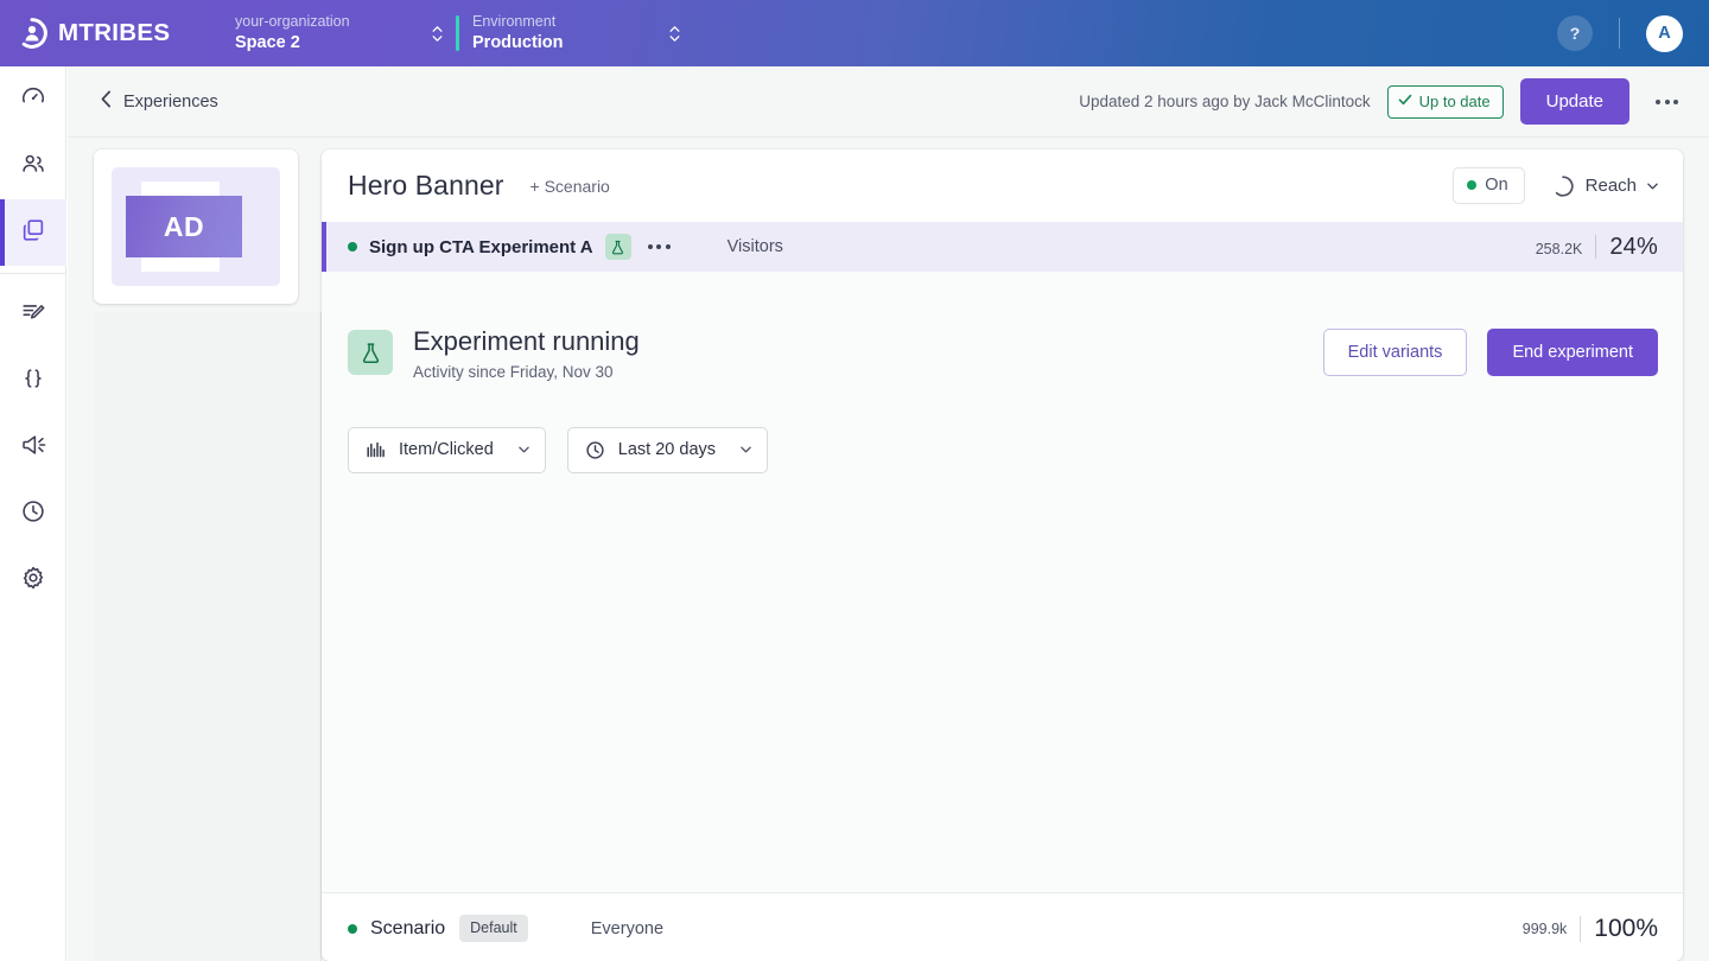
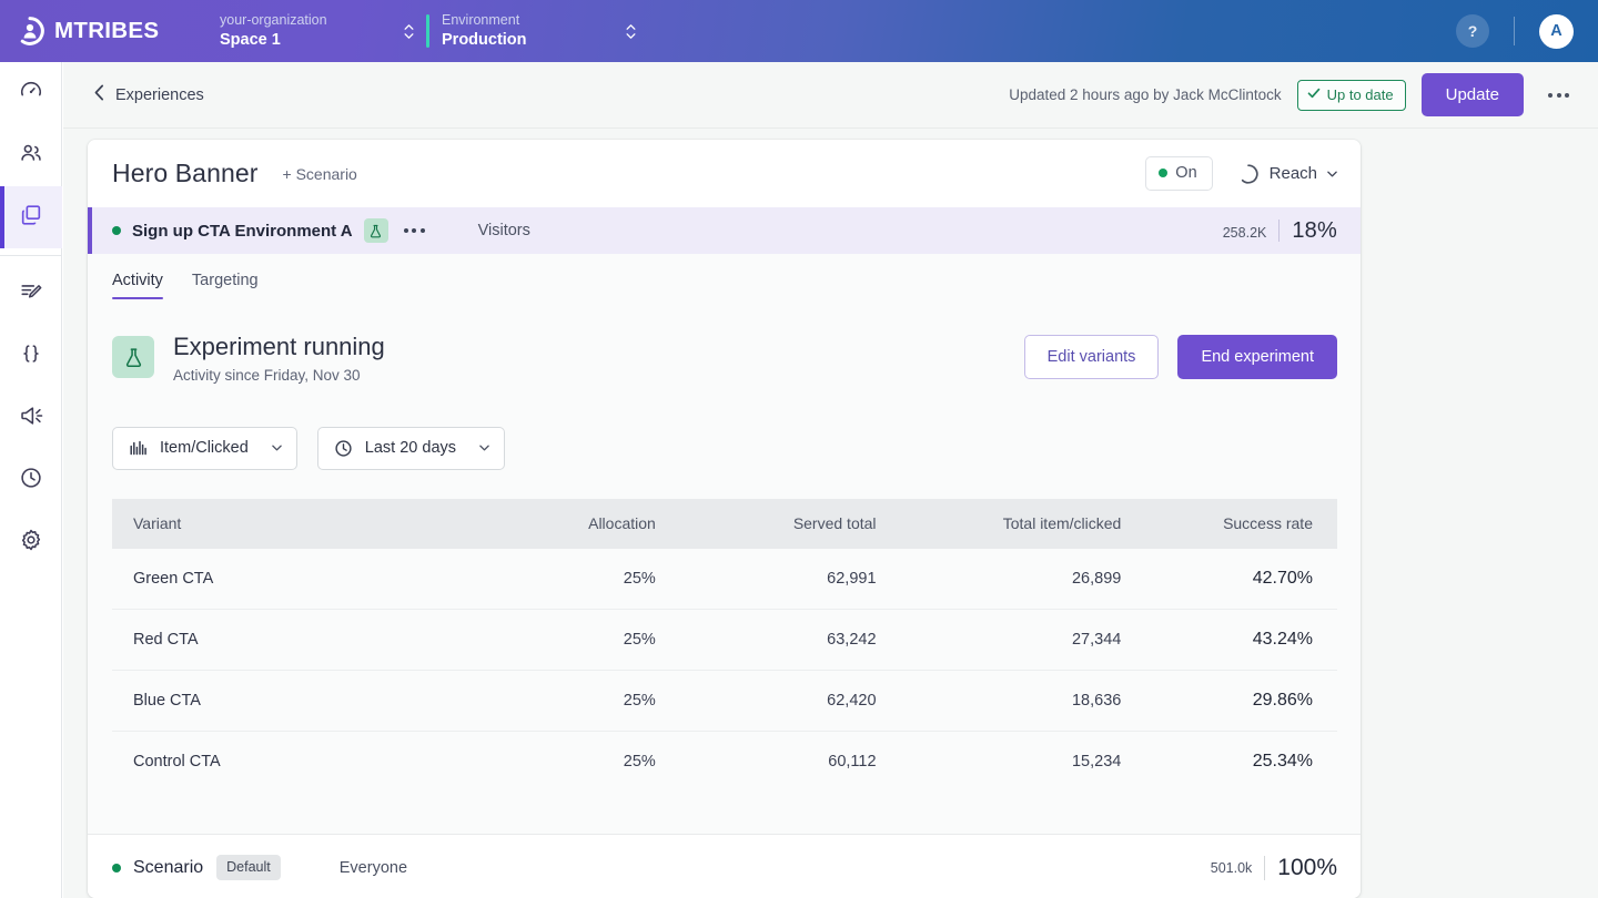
  MTRIBES
  your-organization
- Space 2
+ Space 1
  Environment
  Production
  ?
  A
  Experiences
  Updated 2 hours ago by Jack McClintock
  Up to date
  Update
- AD
  Hero Banner
  + Scenario
  On
  Reach
- Sign up CTA Experiment A
+ Sign up CTA Environment A
  Visitors
  258.2K
- 24%
+ 18%
+ Activity
+ Targeting
  Experiment running
  Activity since Friday, Nov 30
  Edit variants
  End experiment
  Item/Clicked
  Last 20 days
+ Variant	Allocation	Served total	Total item/clicked	Success rate
+ Green CTA	25%	62,991	26,899	42.70%
+ Red CTA	25%	63,242	27,344	43.24%
+ Blue CTA	25%	62,420	18,636	29.86%
+ Control CTA	25%	60,112	15,234	25.34%
  Scenario
  Default
  Everyone
- 999.9k
+ 501.0k
  100%
